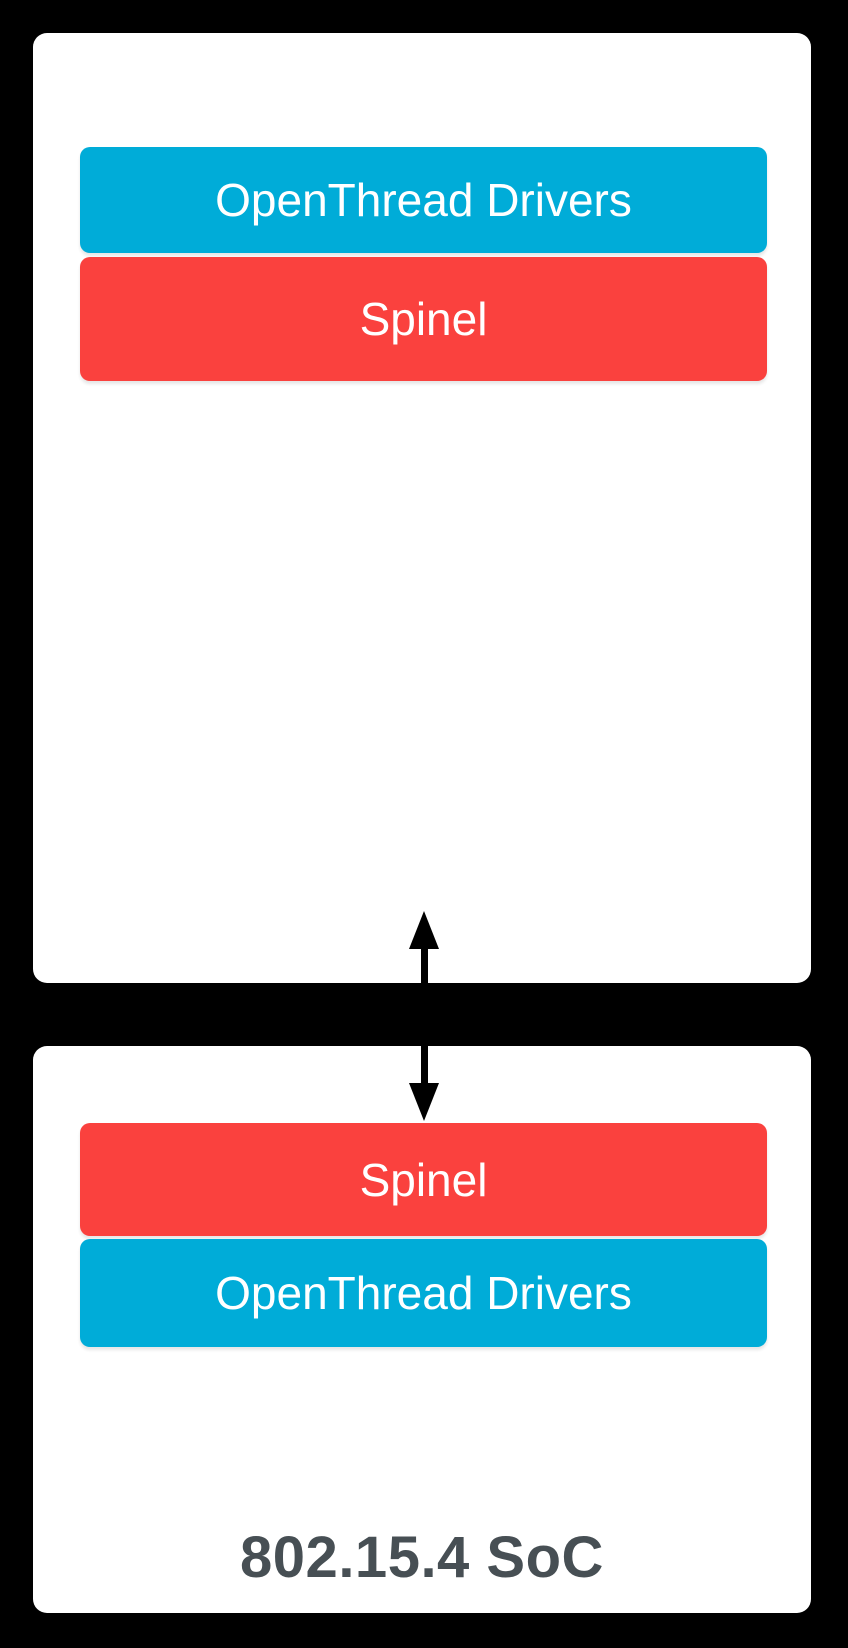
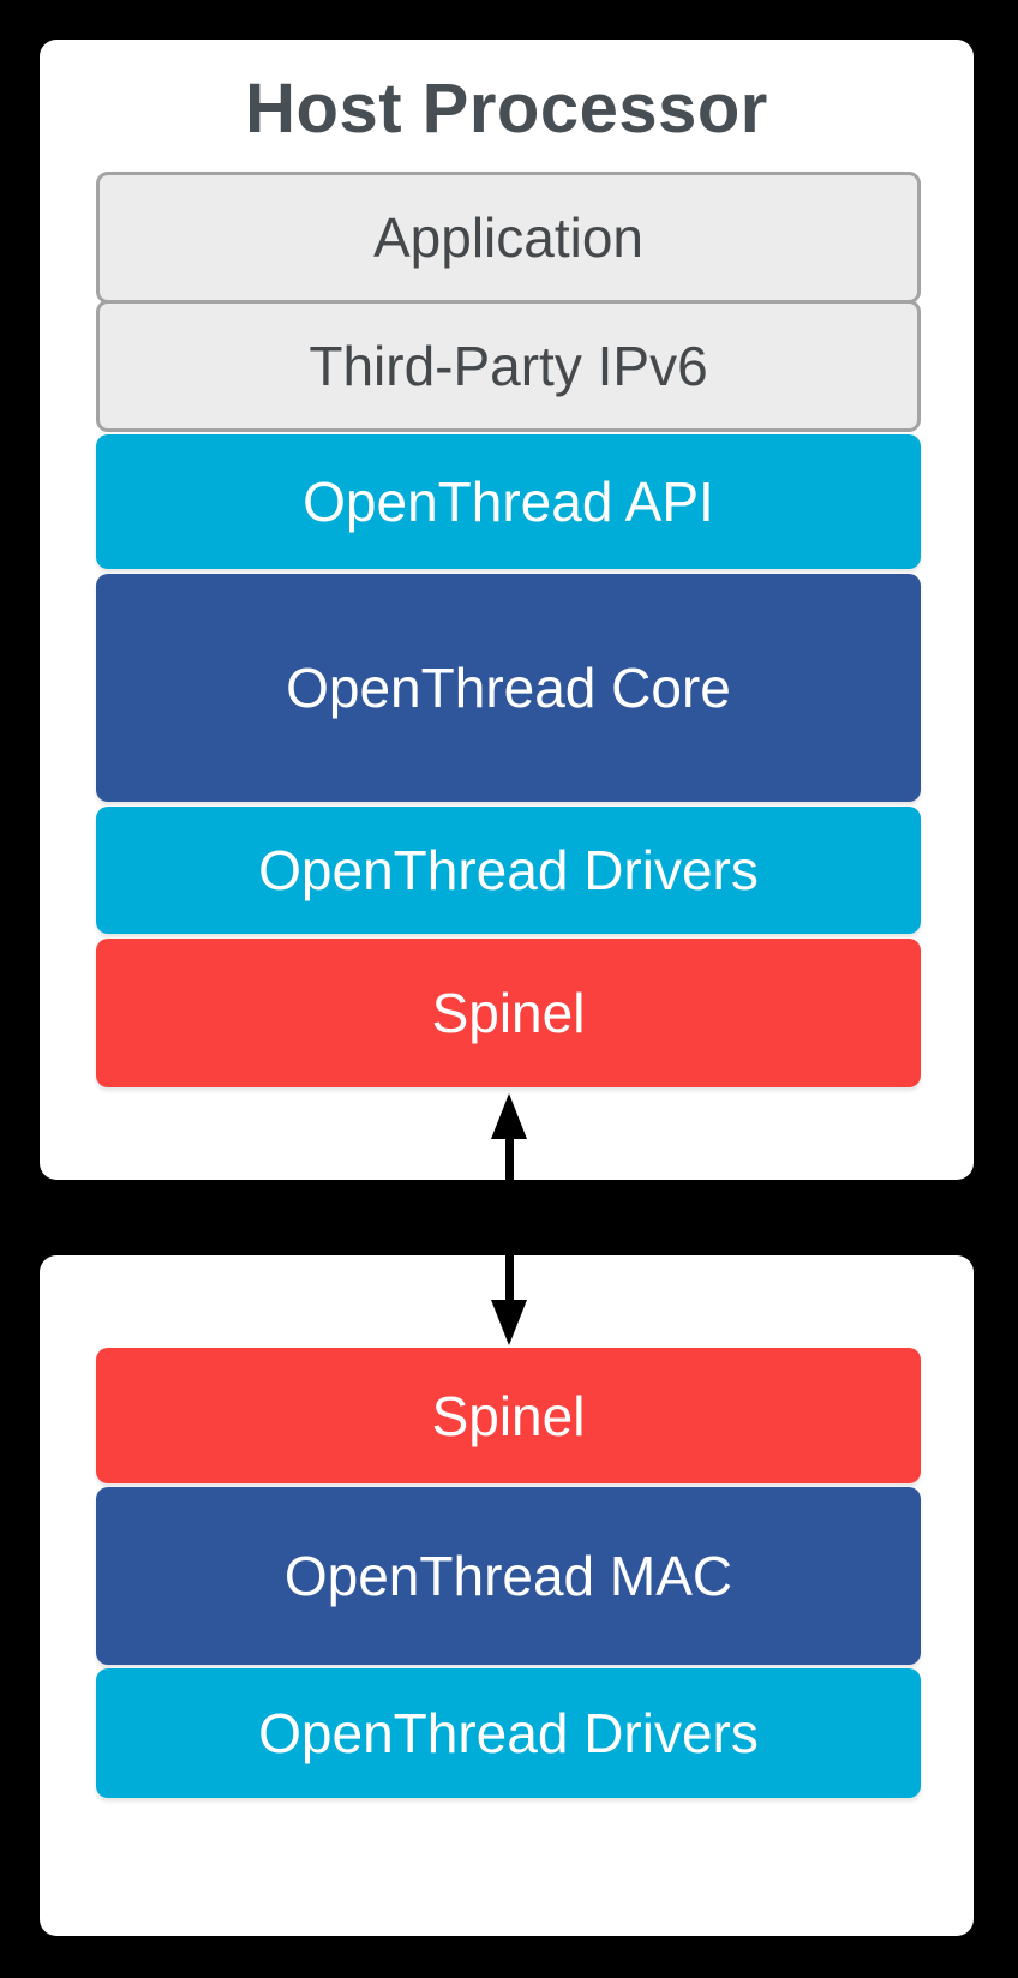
+ Host Processor
+ Application
+ Third-Party IPv6
+ OpenThread API
+ OpenThread Core
  OpenThread Drivers
  Spinel
  Spinel
+ OpenThread MAC
  OpenThread Drivers
- 802.15.4 SoC
